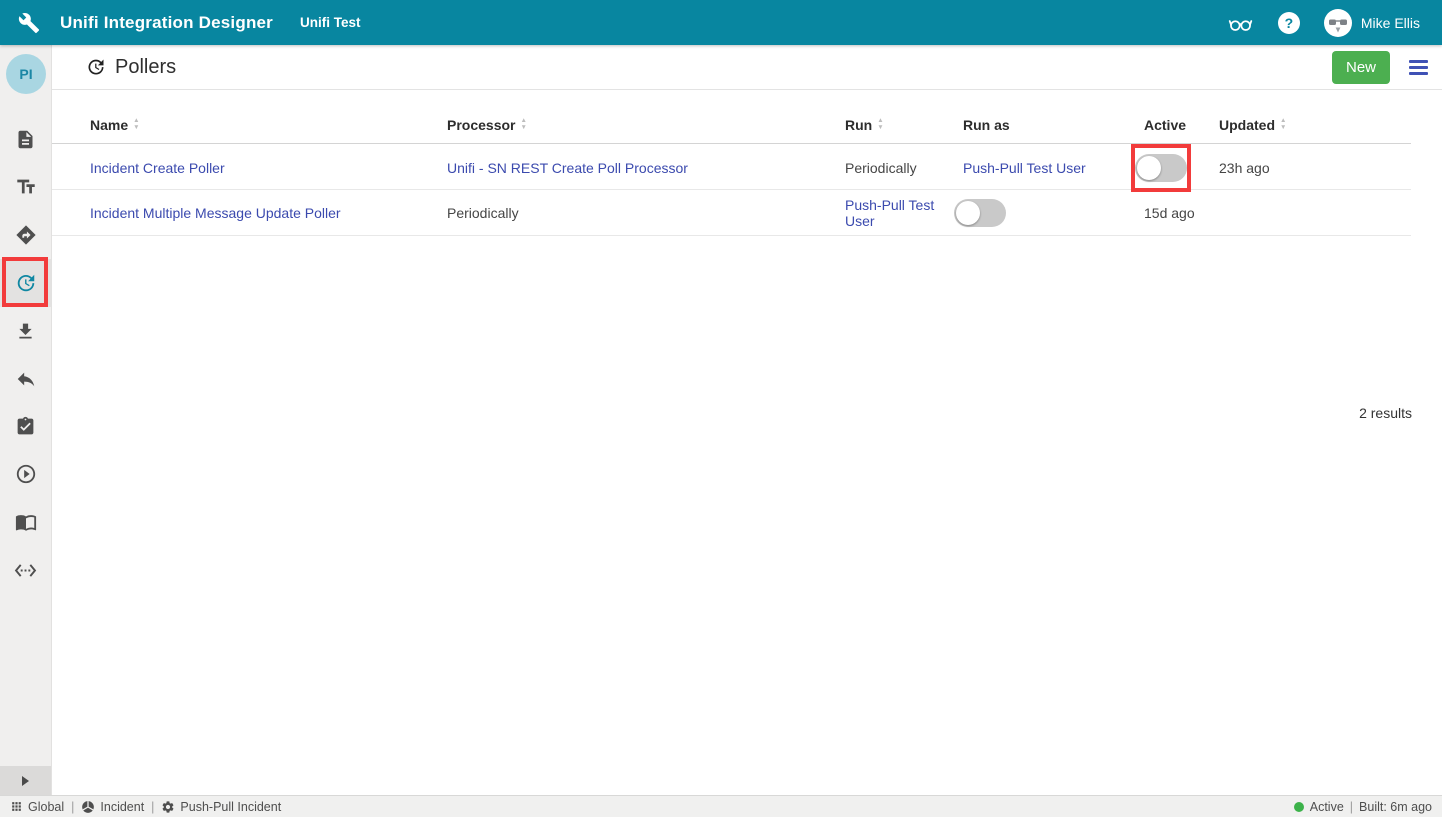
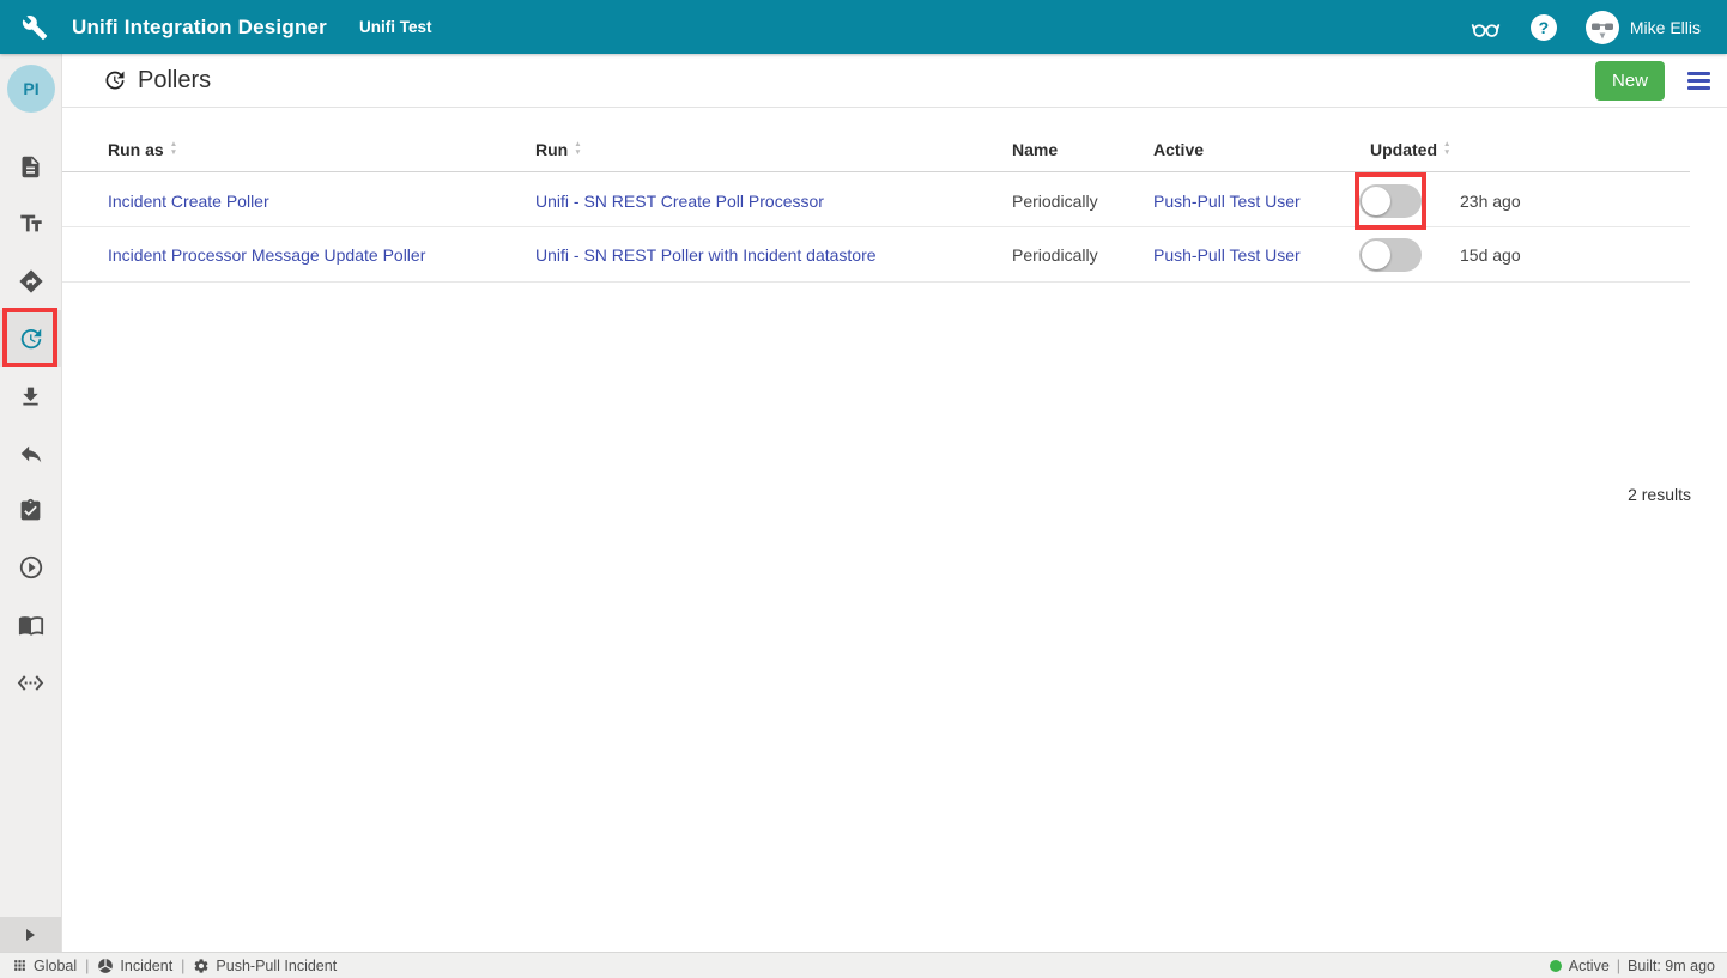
  Unifi Integration Designer
  Unifi Test
  ?
  Mike Ellis
  PI
  Pollers
  New
- Name
+ Run as
- Processor
  Run
- Run as
+ Name
  Active
  Updated
  Incident Create Poller
  Unifi - SN REST Create Poll Processor
  Periodically
  Push-Pull Test User
  23h ago
- Incident Multiple Message Update Poller
+ Incident Processor Message Update Poller
+ Unifi - SN REST Poller with Incident datastore
  Periodically
  Push-Pull Test User
  15d ago
  2 results
  Global
  |
  Incident
  |
  Push-Pull Incident
  Active
  |
- Built: 6m ago
+ Built: 9m ago
